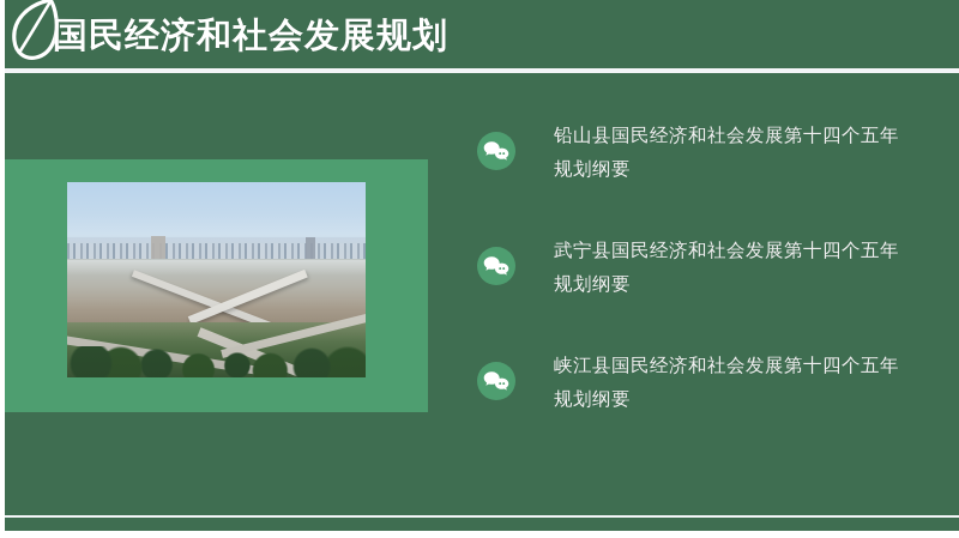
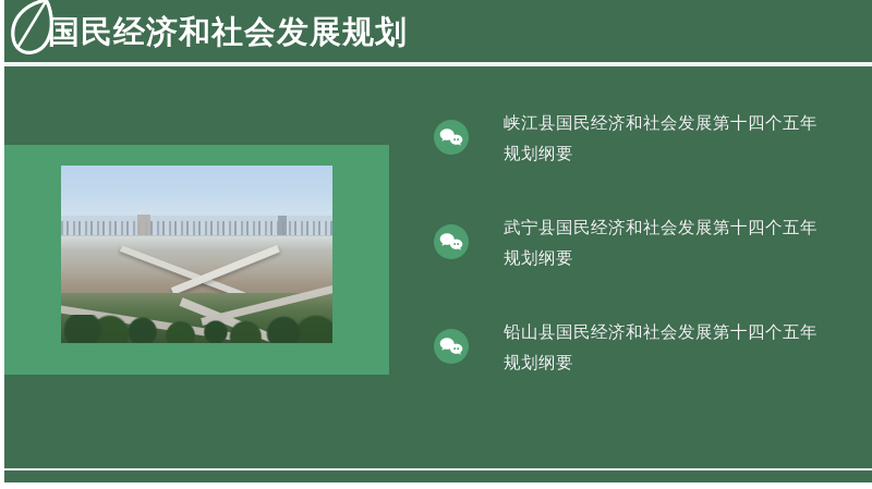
  国民经济和社会发展规划
- 铅山县国民经济和社会发展第十四个五年规划纲要
+ 峡江县国民经济和社会发展第十四个五年规划纲要
  武宁县国民经济和社会发展第十四个五年规划纲要
- 峡江县国民经济和社会发展第十四个五年规划纲要
+ 铅山县国民经济和社会发展第十四个五年规划纲要
